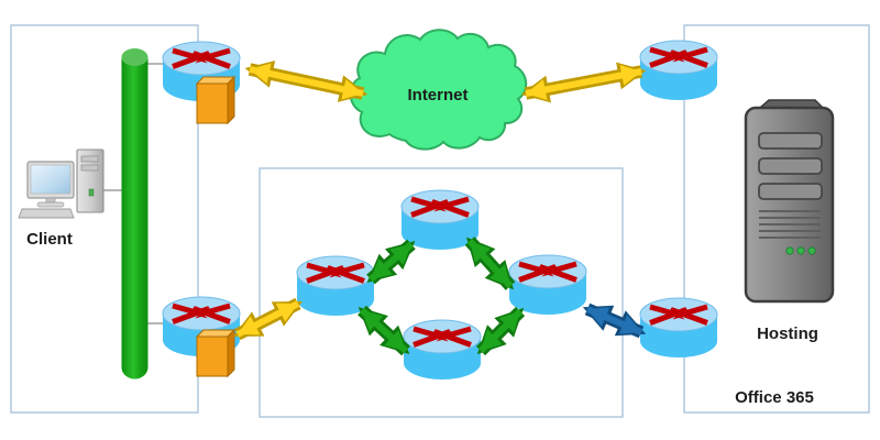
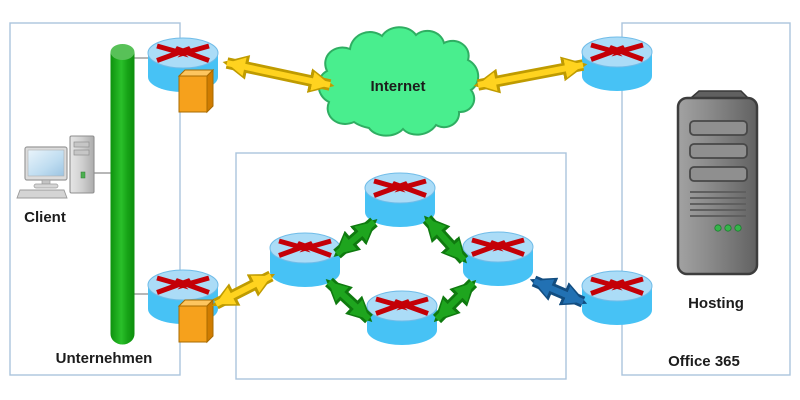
  Client
+ Unternehmen
  Internet
  Hosting
  Office 365
